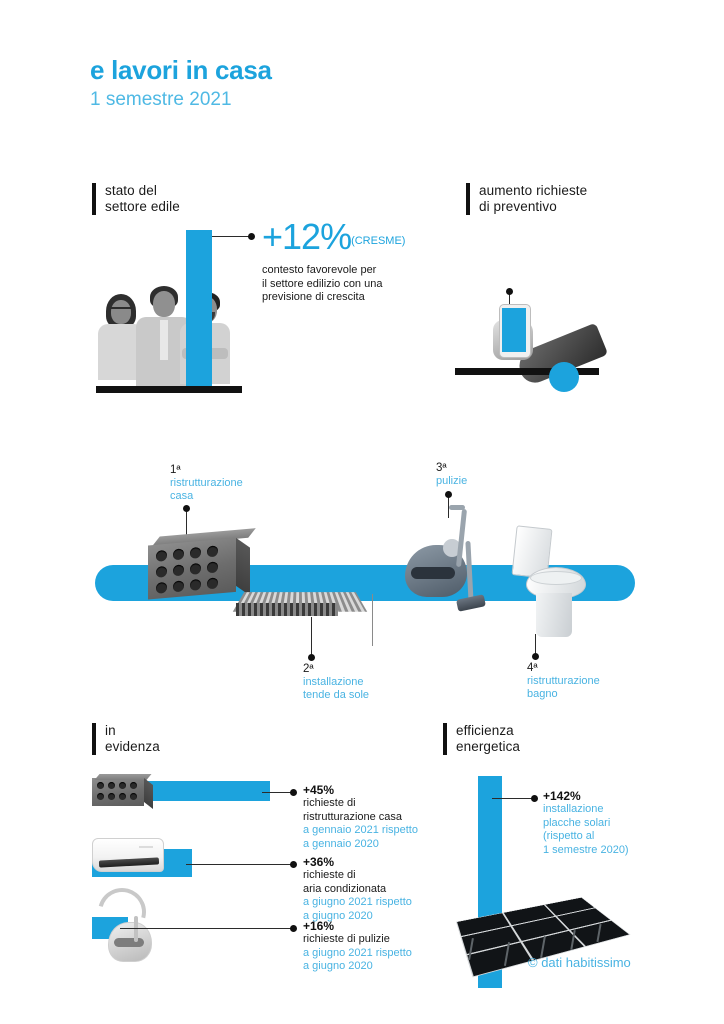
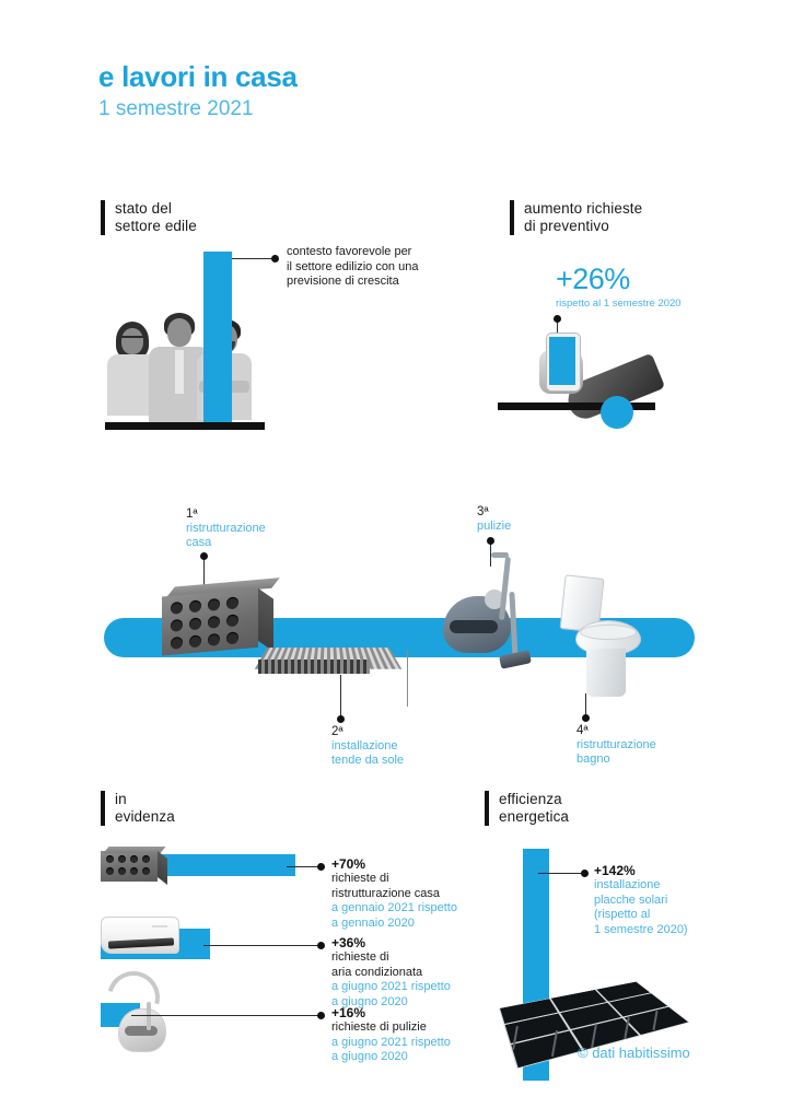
  e lavori in casa
  1 semestre 2021
  stato del
  settore edile
- +12%(CRESME)
  contesto favorevole per
  il settore edilizio con una
  previsione di crescita
  aumento richieste
  di preventivo
+ +26%
+ rispetto al 1 semestre 2020
  1ª
  ristrutturazione
  casa
  2ª
  installazione
  tende da sole
  3ª
  pulizie
  4ª
  ristrutturazione
  bagno
  in
  evidenza
- +45%
+ +70%
  richieste di
  ristrutturazione casa
  a gennaio 2021 rispetto
  a gennaio 2020
  +36%
  richieste di
  aria condizionata
  a giugno 2021 rispetto
  a giugno 2020
  +16%
  richieste di pulizie
  a giugno 2021 rispetto
  a giugno 2020
  efficienza
  energetica
  +142%
  installazione
  placche solari
  (rispetto al
  1 semestre 2020)
  © dati habitissimo
